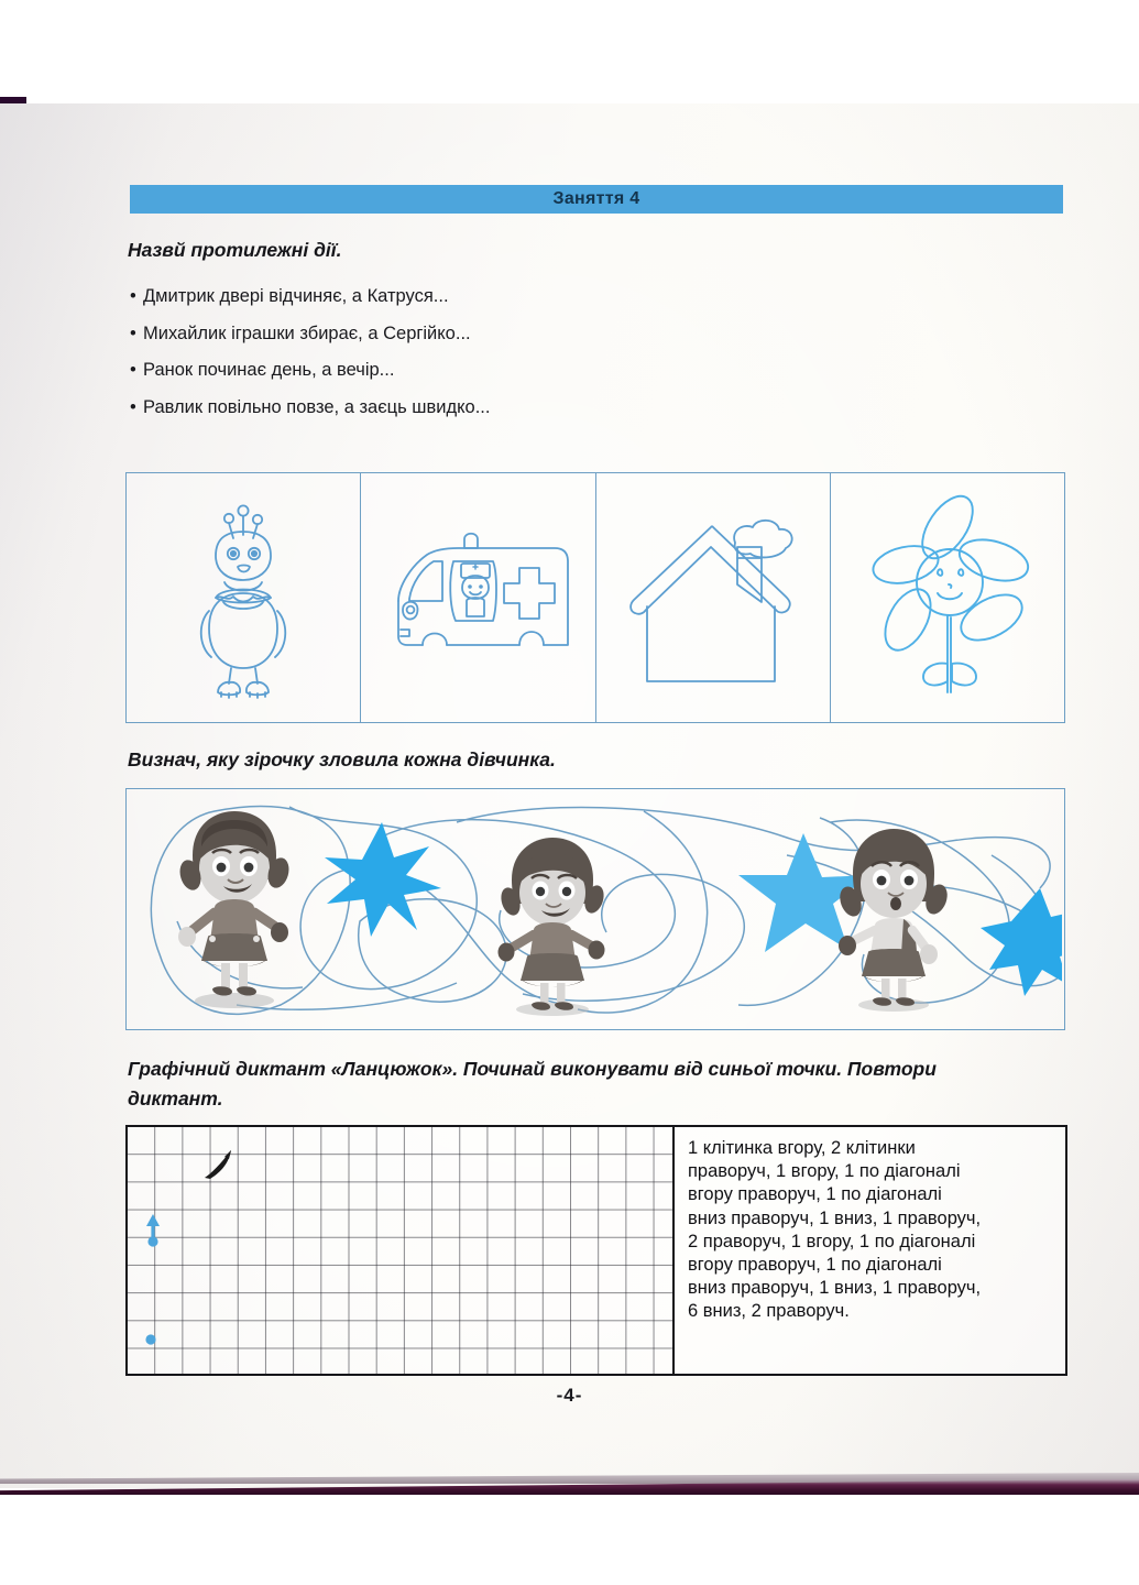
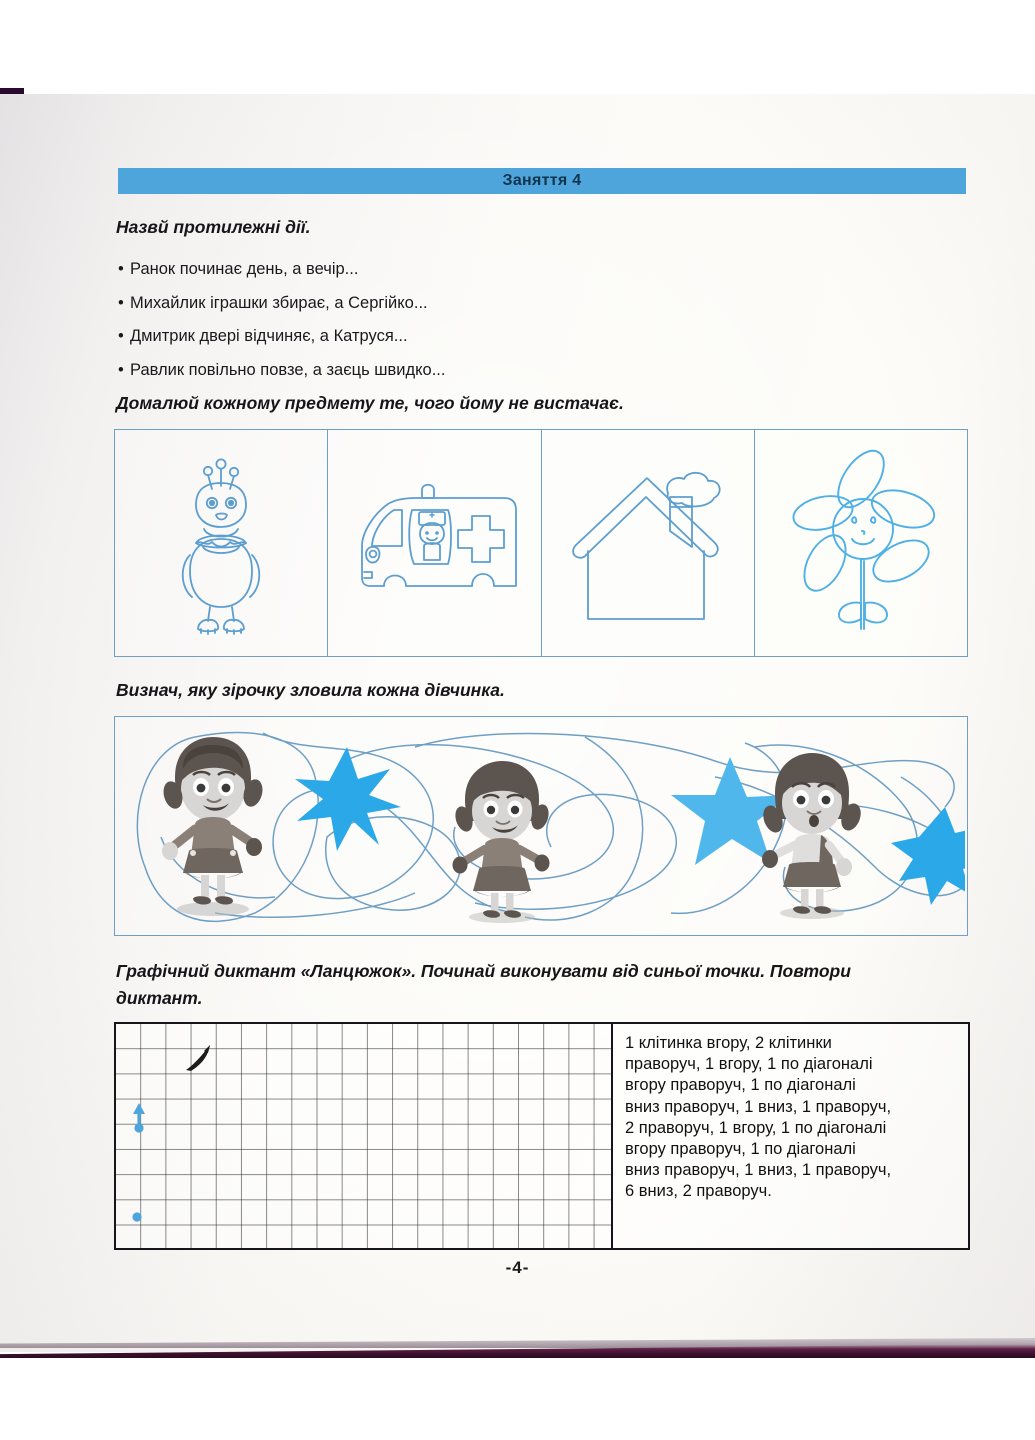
  Заняття 4
  Назвй протилежні дії.
- • Дмитрик двері відчиняє, а Катруся...
+ • Ранок починає день, а вечір...
  • Михайлик іграшки збирає, а Сергійко...
- • Ранок починає день, а вечір...
+ • Дмитрик двері відчиняє, а Катруся...
  • Равлик повільно повзе, а заєць швидко...
+ Домалюй кожному предмету те, чого йому не вистачає.
  Визнач, яку зірочку зловила кожна дівчинка.
  Графічний диктант «Ланцюжок». Починай виконувати від синьої точки. Повтори
  диктант.
  1 клітинка вгору, 2 клітинки
  праворуч, 1 вгору, 1 по діагоналі
  вгору праворуч, 1 по діагоналі
  вниз праворуч, 1 вниз, 1 праворуч,
  2 праворуч, 1 вгору, 1 по діагоналі
  вгору праворуч, 1 по діагоналі
  вниз праворуч, 1 вниз, 1 праворуч,
  6 вниз, 2 праворуч.
  -4-
